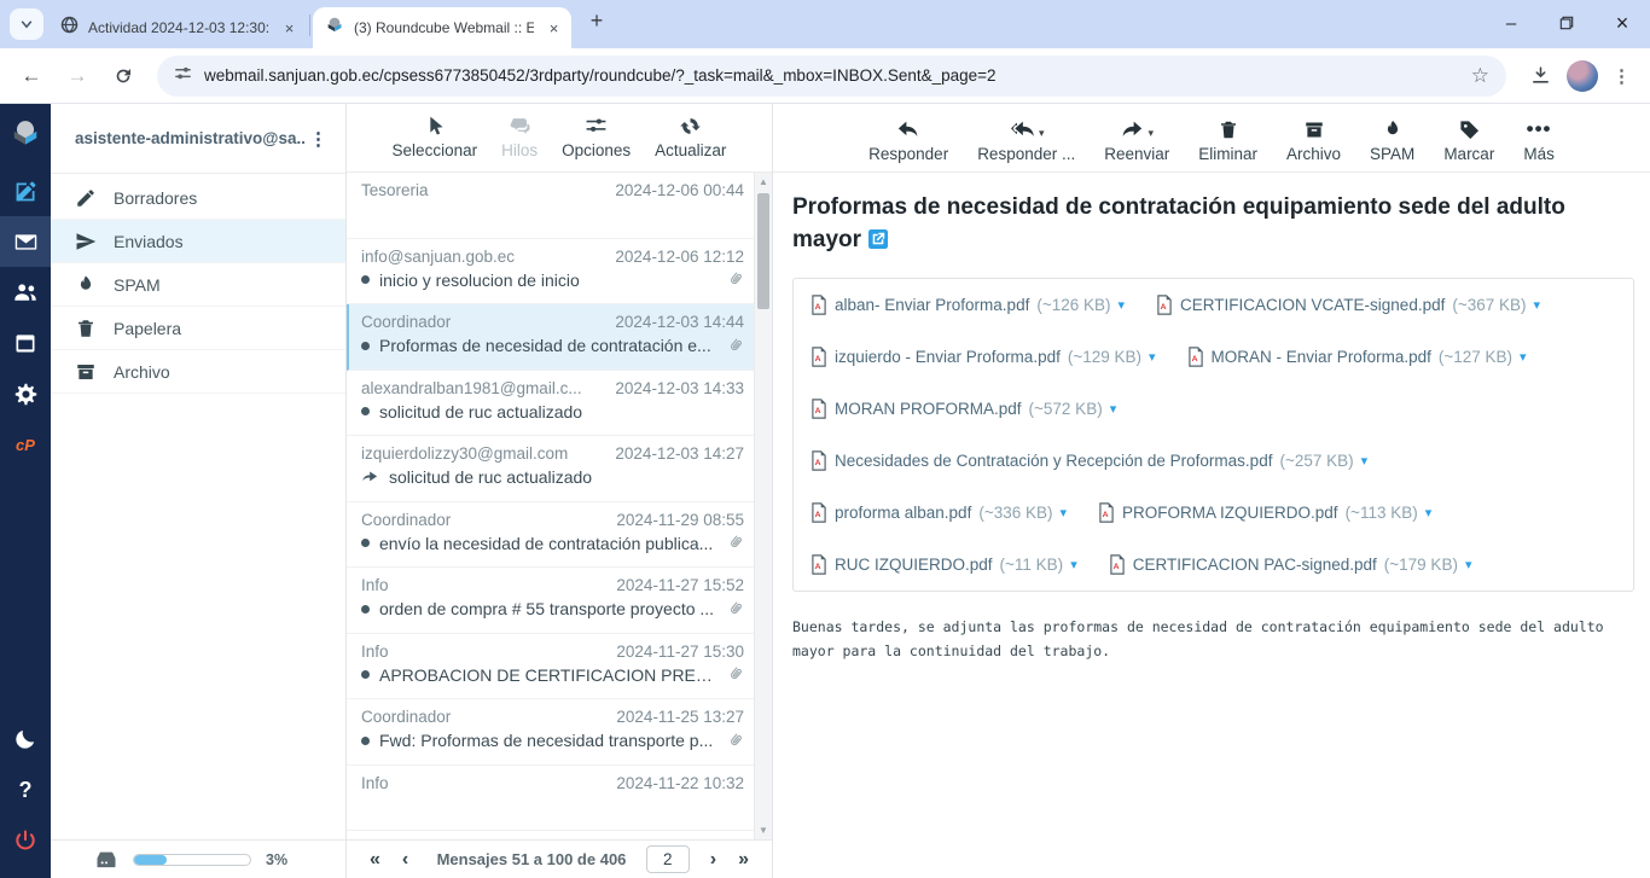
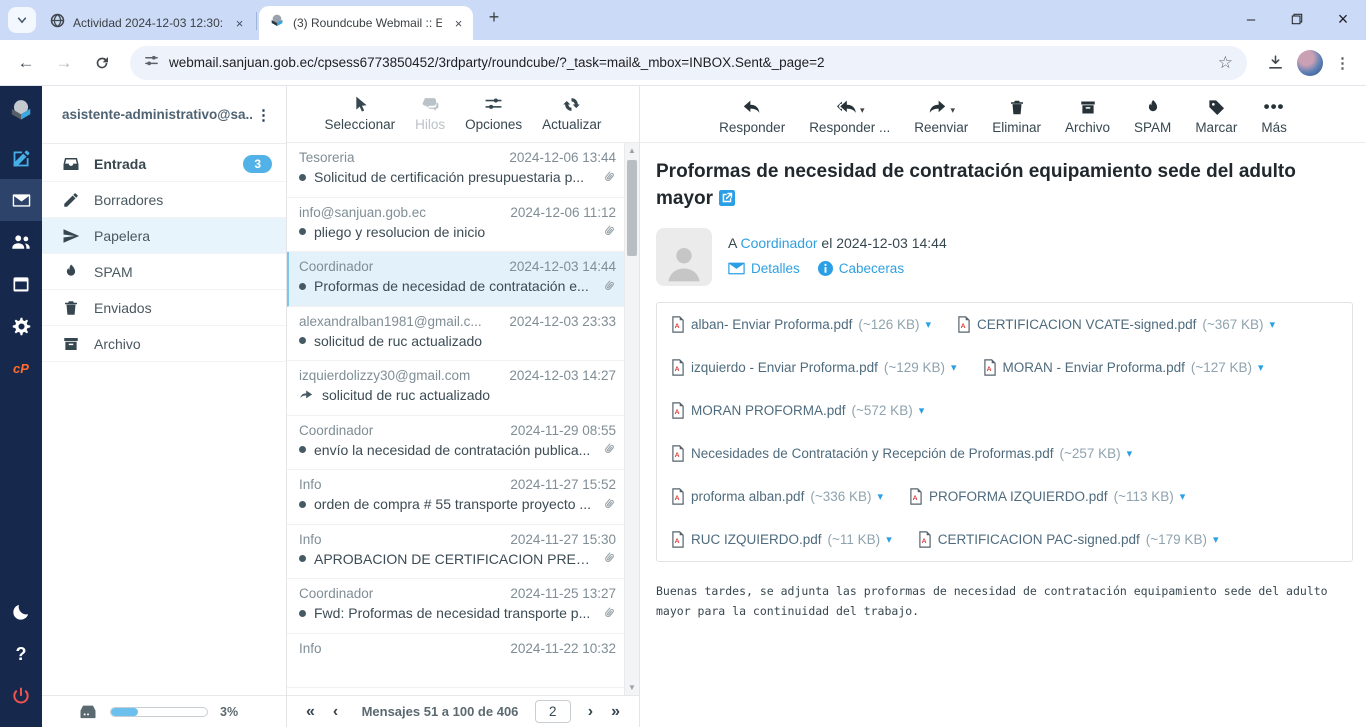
  Actividad 2024-12-03 12:30:
  ×
  (3) Roundcube Webmail :: E
  ×
  +
  –
  ×
  ←
  →
  webmail.sanjuan.gob.ec/cpsess6773850452/3rdparty/roundcube/?_task=mail&_mbox=INBOX.Sent&_page=2
  ☆
  ⋮
  cP
  ?
  asistente-administrativo@sa..
  ⋮
+ Entrada
+ 3
  Borradores
- Enviados
+ Papelera
  SPAM
- Papelera
+ Enviados
  Archivo
  3%
  Seleccionar
  Hilos
  Opciones
  Actualizar
  Tesoreria
- 2024-12-06 00:44
+ 2024-12-06 13:44
+ Solicitud de certificación presupuestaria p...
  info@sanjuan.gob.ec
- 2024-12-06 12:12
+ 2024-12-06 11:12
- inicio y resolucion de inicio
+ pliego y resolucion de inicio
  Coordinador
  2024-12-03 14:44
  Proformas de necesidad de contratación e...
  alexandralban1981@gmail.c...
- 2024-12-03 14:33
+ 2024-12-03 23:33
  solicitud de ruc actualizado
  izquierdolizzy30@gmail.com
  2024-12-03 14:27
  solicitud de ruc actualizado
  Coordinador
  2024-11-29 08:55
  envío la necesidad de contratación publica...
  Info
  2024-11-27 15:52
  orden de compra # 55 transporte proyecto ...
  Info
  2024-11-27 15:30
  APROBACION DE CERTIFICACION PRESU
  Coordinador
  2024-11-25 13:27
  Fwd: Proformas de necesidad transporte p...
  Info
  2024-11-22 10:32
  ▲
  ▼
  «
  ‹
  Mensajes 51 a 100 de 406
  2
  ›
  »
  Responder
  ▾
  Responder ...
  ▾
  Reenviar
  Eliminar
  Archivo
  SPAM
  Marcar
  •••
  Más
  Proformas de necesidad de contratación equipamiento sede del adulto mayor
+ A Coordinador el 2024-12-03 14:44
+ Detalles
+ Cabeceras
  alban- Enviar Proforma.pdf
  (~126 KB)
  ▾
  CERTIFICACION VCATE-signed.pdf
  (~367 KB)
  ▾
  izquierdo - Enviar Proforma.pdf
  (~129 KB)
  ▾
  MORAN - Enviar Proforma.pdf
  (~127 KB)
  ▾
  MORAN PROFORMA.pdf
  (~572 KB)
  ▾
  Necesidades de Contratación y Recepción de Proformas.pdf
  (~257 KB)
  ▾
  proforma alban.pdf
  (~336 KB)
  ▾
  PROFORMA IZQUIERDO.pdf
  (~113 KB)
  ▾
  RUC IZQUIERDO.pdf
  (~11 KB)
  ▾
  CERTIFICACION PAC-signed.pdf
  (~179 KB)
  ▾
  Buenas tardes, se adjunta las proformas de necesidad de contratación equipamiento sede del adulto mayor para la continuidad del trabajo.
